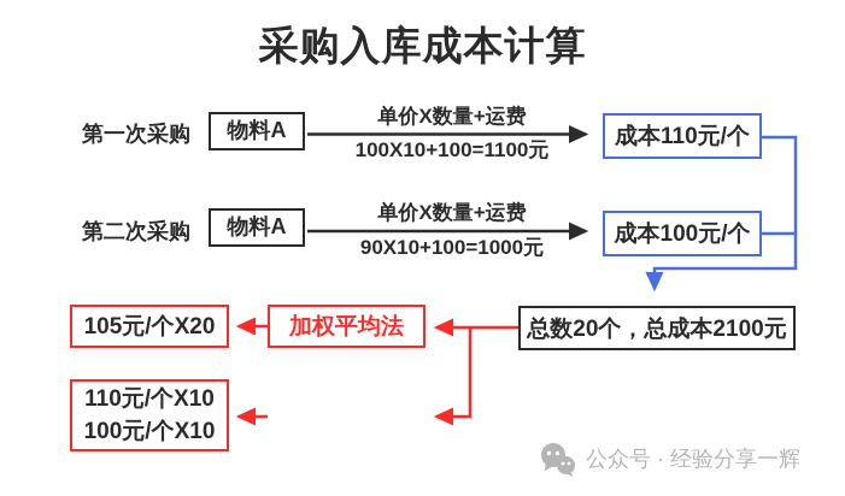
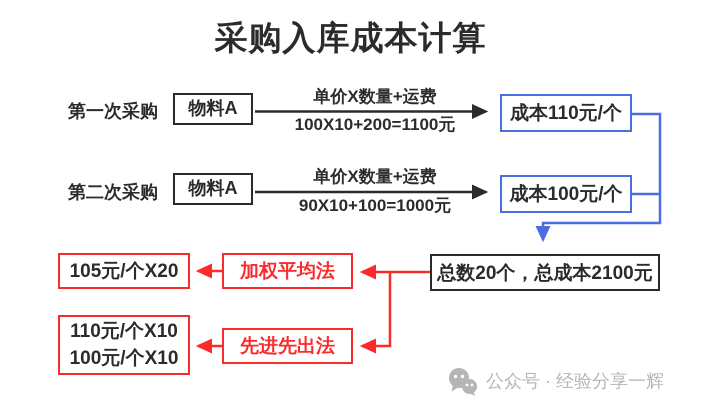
  采购入库成本计算
  第一次采购
  物料A
  单价X数量+运费
- 100X10+100=1100元
+ 100X10+200=1100元
  成本110元/个
  第二次采购
  物料A
  单价X数量+运费
  90X10+100=1000元
  成本100元/个
  总数20个，总成本2100元
  加权平均法
  105元/个X20
+ 先进先出法
  110元/个X10
  100元/个X10
  公众号 · 经验分享一辉
